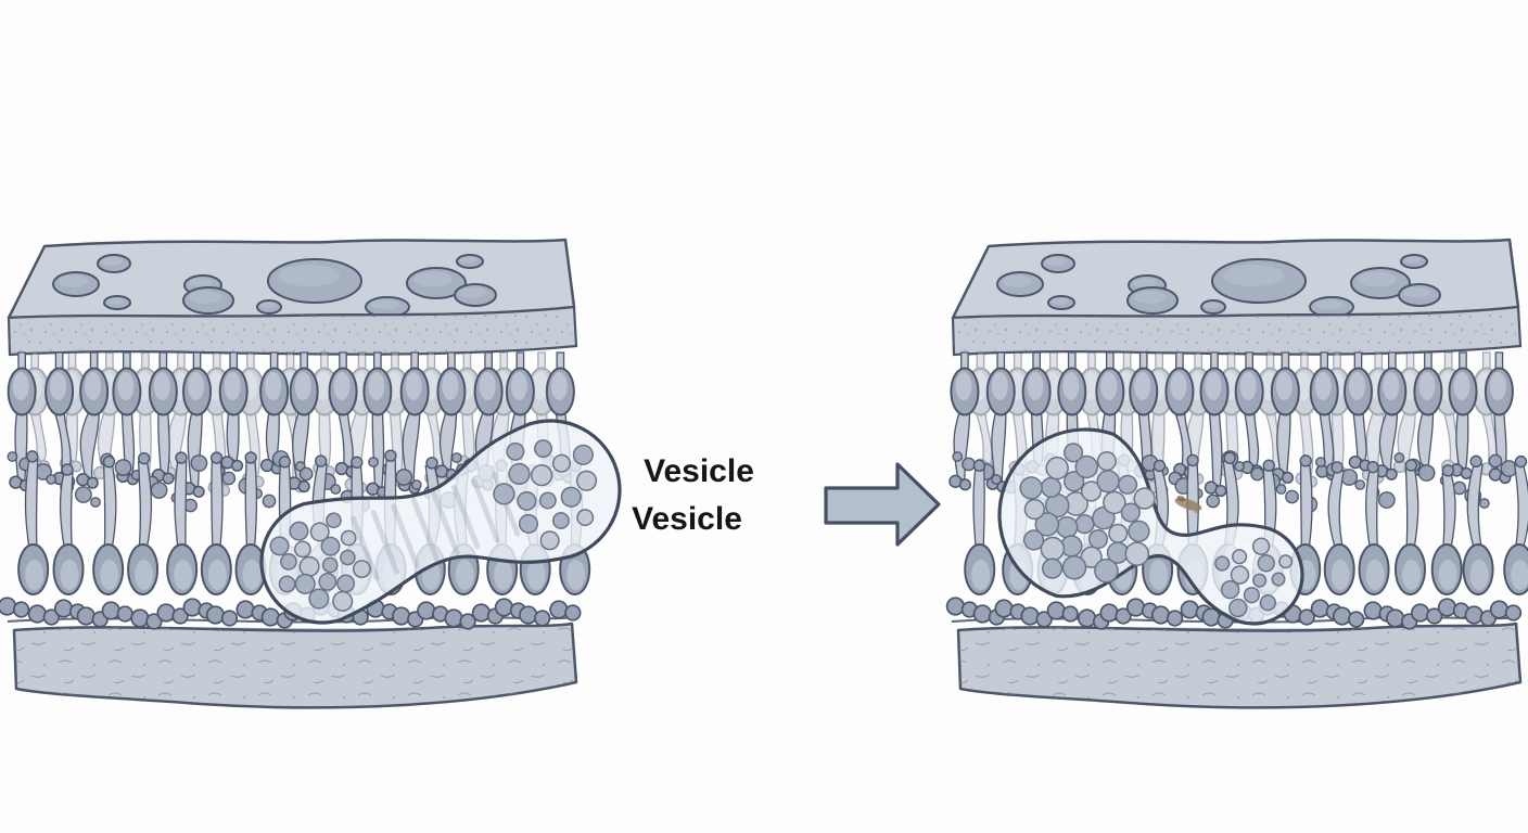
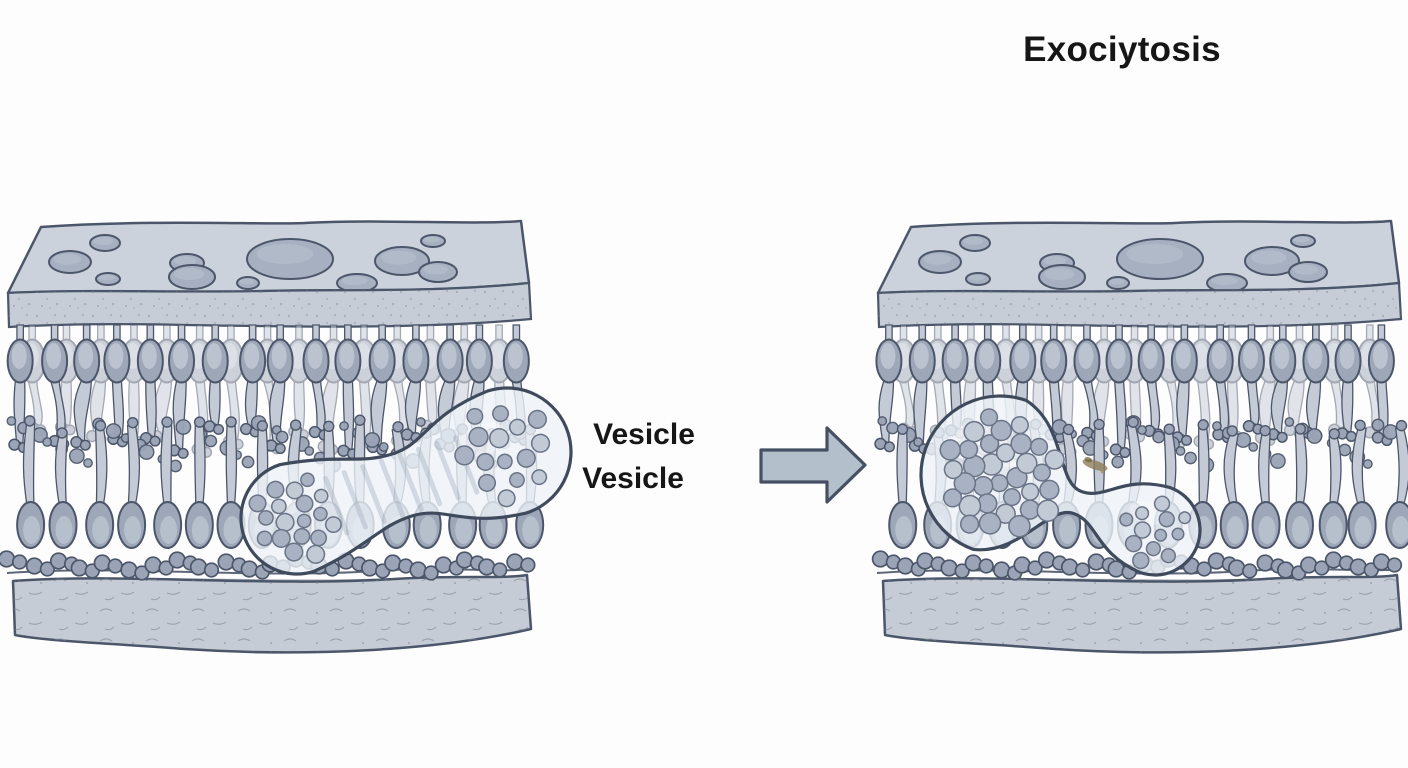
+ Exociytosis
  Vesicle
  Vesicle
